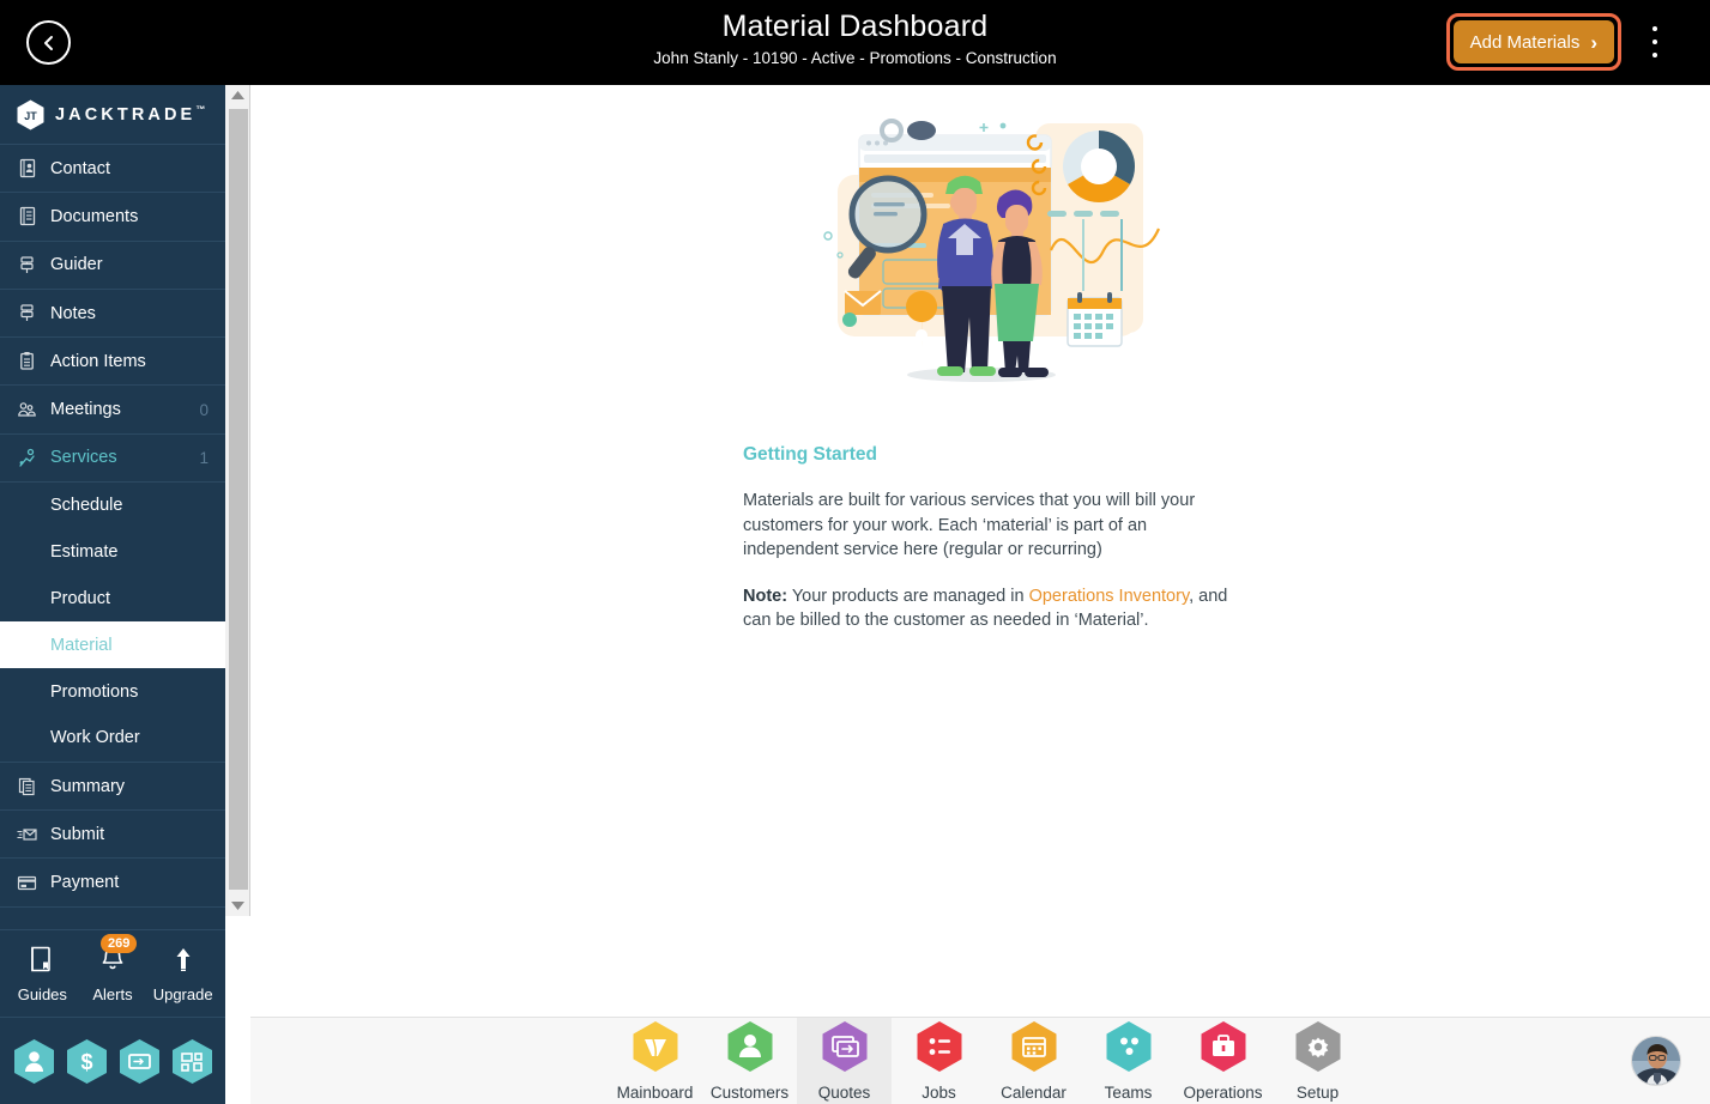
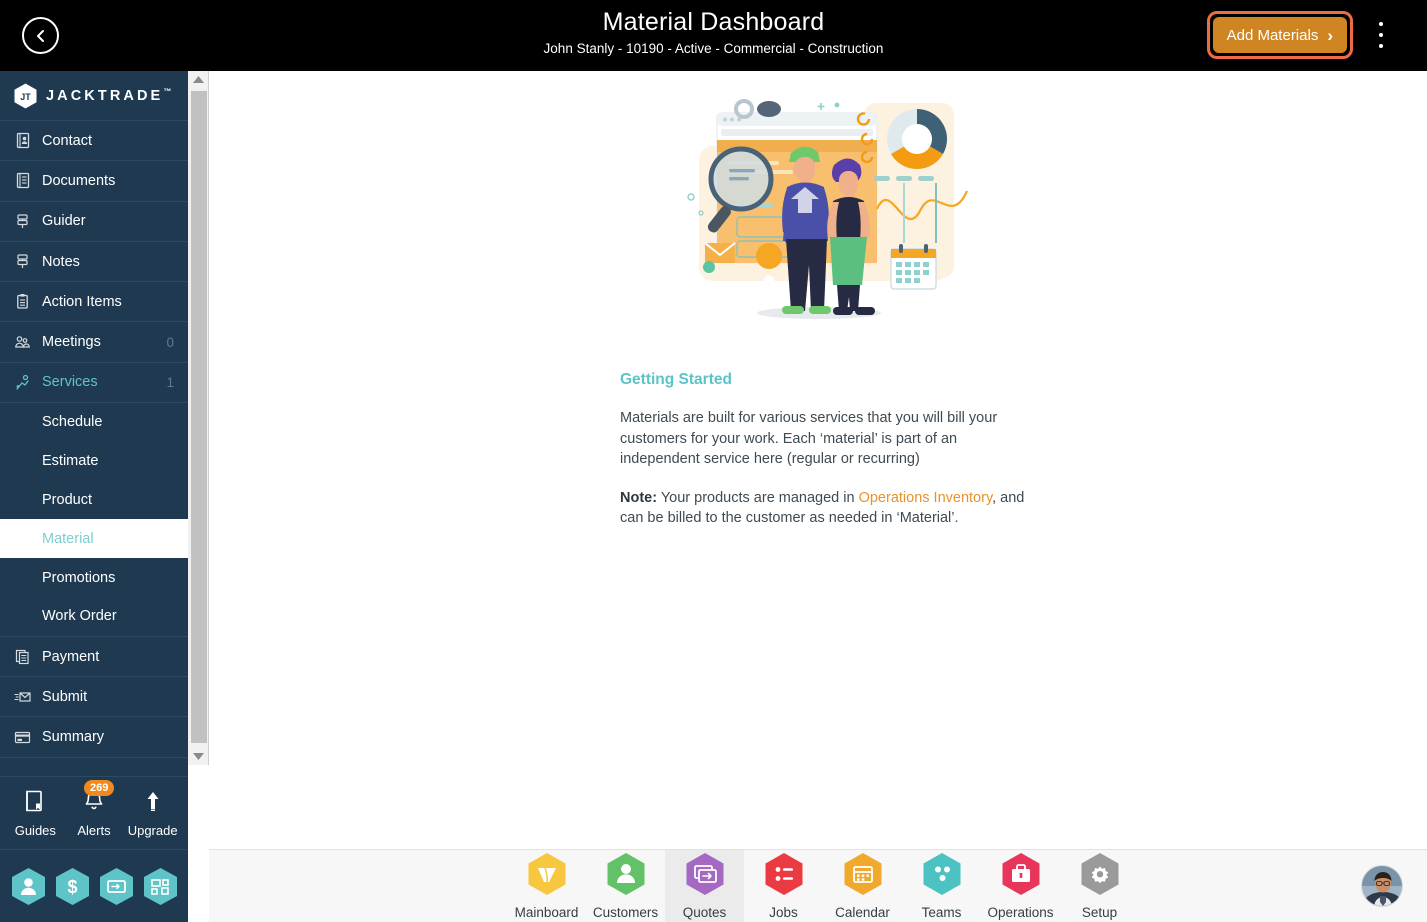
  Material Dashboard
- John Stanly - 10190 - Active - Promotions - Construction
+ John Stanly - 10190 - Active - Commercial - Construction
  Add Materials
  ›
  JT
  JACKTRADE™
  Contact
  Documents
  Guider
  Notes
  Action Items
  Meetings
  0
  Services
  1
  Schedule
  Estimate
  Product
  Material
  Promotions
  Work Order
- Summary
+ Payment
  Submit
- Payment
+ Summary
  Guides
  269
  Alerts
  Upgrade
  $
  Getting Started
  Materials are built for various services that you will bill your customers for your work. Each ‘material’ is part of an independent service here (regular or recurring)
  Note: Your products are managed in Operations Inventory, and can be billed to the customer as needed in ‘Material’.
  Mainboard
  Customers
  Quotes
  Jobs
  Calendar
  Teams
  Operations
  Setup
